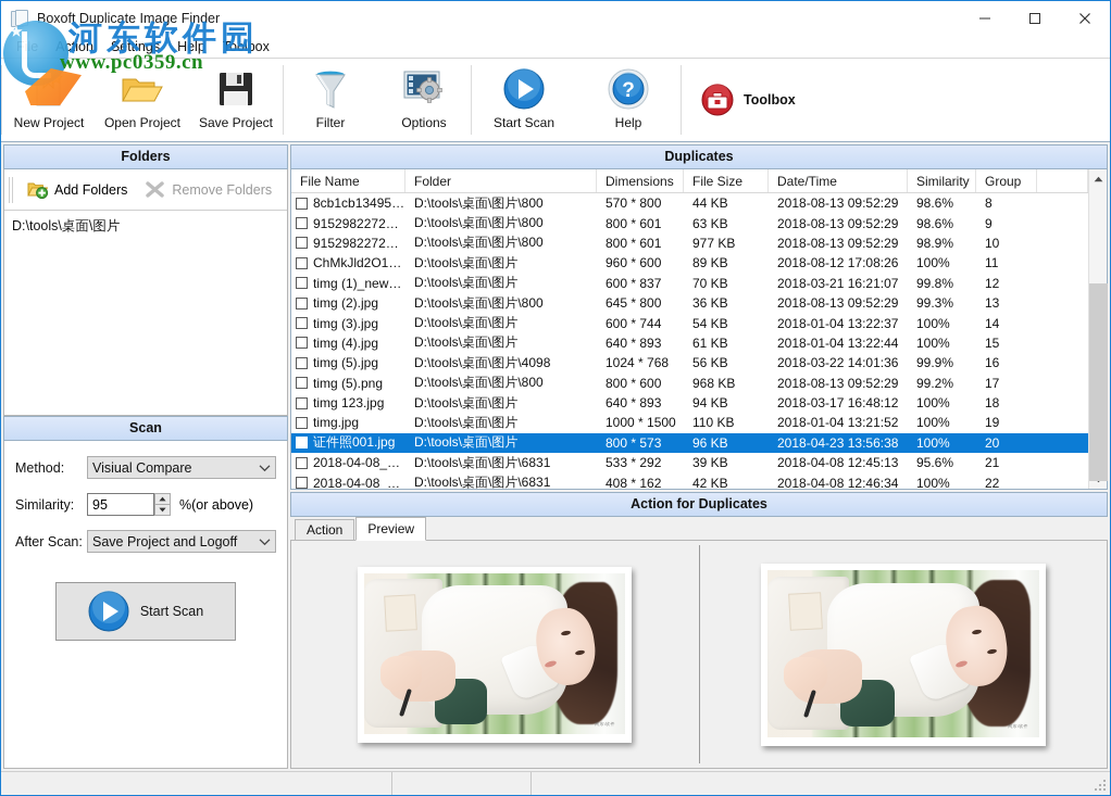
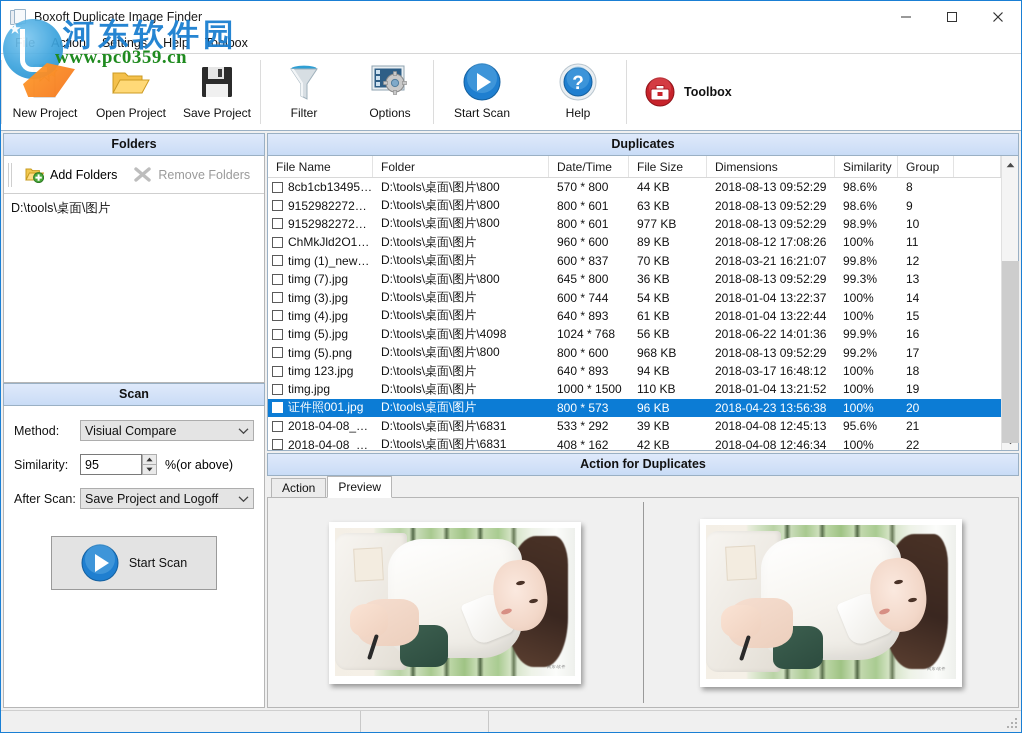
  Boxoft Duplicate Image Finder
  ction
  Settings
  Help
  Toolbox
  New Project
  Open Project
  Save Project
  Filter
  Options
  Start Scan
  ?
  Help
  Toolbox
  Folders
  Add Folders
  Remove Folders
  D:\tools\桌面\图片
  Scan
  Method:
  Visiual Compare
  Similarity:
  95
  %(or above)
  After Scan:
  Save Project and Logoff
  Start Scan
  Duplicates
  File Name
  Folder
- Dimensions
+ Date/Time
  File Size
- Date/Time
+ Dimensions
  Similarity
  Group
  8cb1cb13495…
  D:\tools\桌面\图片\800
  570 * 800
  44 KB
  2018-08-13 09:52:29
  98.6%
  8
  9152982272…
  D:\tools\桌面\图片\800
  800 * 601
  63 KB
  2018-08-13 09:52:29
  98.6%
  9
  9152982272…
  D:\tools\桌面\图片\800
  800 * 601
  977 KB
  2018-08-13 09:52:29
  98.9%
  10
  ChMkJld2O1…
  D:\tools\桌面\图片
  960 * 600
  89 KB
  2018-08-12 17:08:26
  100%
  11
  timg (1)_new…
  D:\tools\桌面\图片
  600 * 837
  70 KB
  2018-03-21 16:21:07
  99.8%
  12
- timg (2).jpg
+ timg (7).jpg
  D:\tools\桌面\图片\800
  645 * 800
  36 KB
  2018-08-13 09:52:29
  99.3%
  13
  timg (3).jpg
  D:\tools\桌面\图片
  600 * 744
  54 KB
  2018-01-04 13:22:37
  100%
  14
  timg (4).jpg
  D:\tools\桌面\图片
  640 * 893
  61 KB
  2018-01-04 13:22:44
  100%
  15
  timg (5).jpg
  D:\tools\桌面\图片\4098
  1024 * 768
  56 KB
- 2018-03-22 14:01:36
+ 2018-06-22 14:01:36
  99.9%
  16
  timg (5).png
  D:\tools\桌面\图片\800
  800 * 600
  968 KB
  2018-08-13 09:52:29
  99.2%
  17
  timg 123.jpg
  D:\tools\桌面\图片
  640 * 893
  94 KB
  2018-03-17 16:48:12
  100%
  18
  timg.jpg
  D:\tools\桌面\图片
  1000 * 1500
  110 KB
  2018-01-04 13:21:52
  100%
  19
  证件照001.jpg
  D:\tools\桌面\图片
  800 * 573
  96 KB
  2018-04-23 13:56:38
  100%
  20
  2018-04-08_…
  D:\tools\桌面\图片\6831
  533 * 292
  39 KB
  2018-04-08 12:45:13
  95.6%
  21
  2018-04-08_…
  D:\tools\桌面\图片\6831
  408 * 162
  42 KB
  2018-04-08 12:46:34
  100%
  22
  Action for Duplicates
  Action
  Preview
  河东软件园
  www.pc0359.cn
